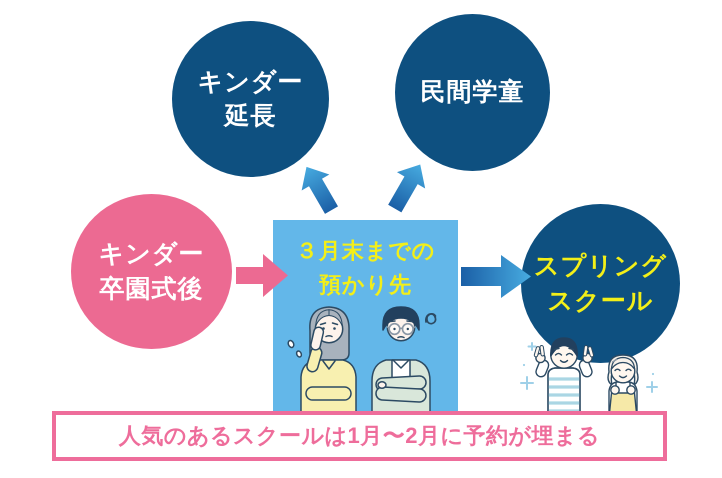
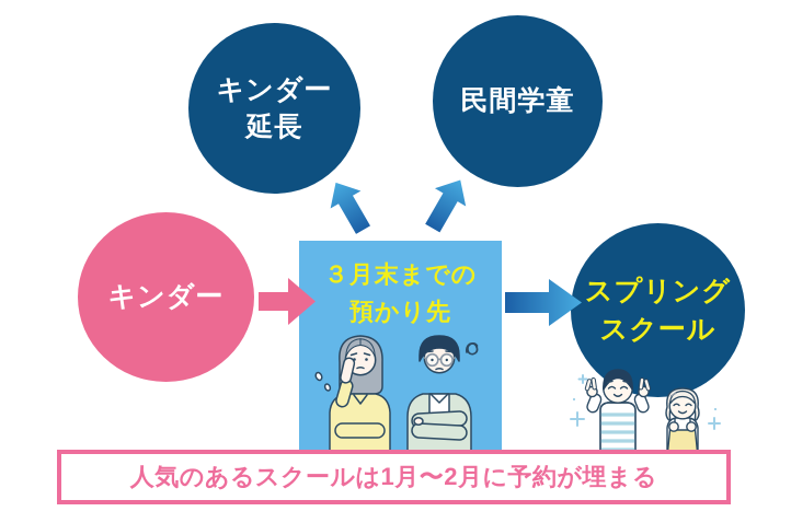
  キンダー
  延長
  民間学童
  キンダー
- 卒園式後
  スプリング
  スクール
  ３月末までの
  預かり先
  人気のあるスクールは1月〜2月に予約が埋まる
